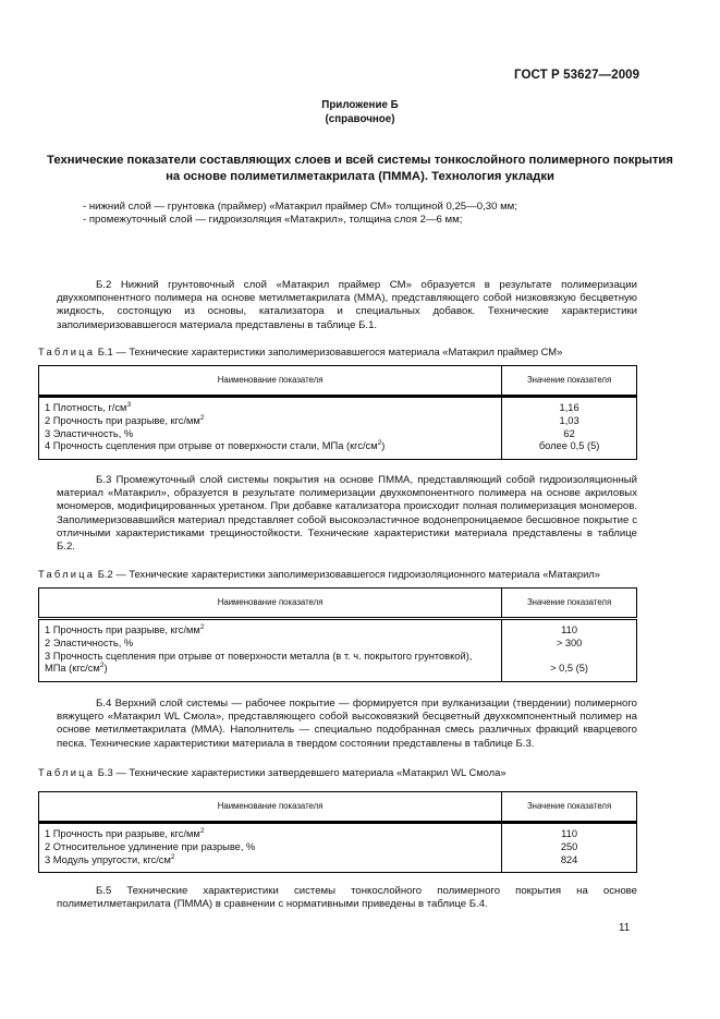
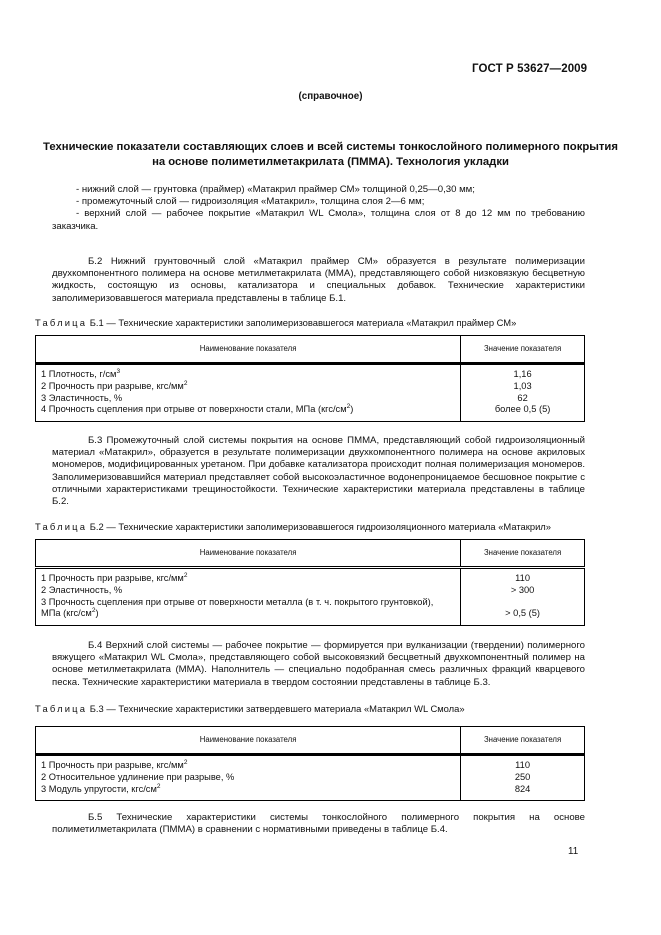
  ГОСТ Р 53627—2009
- Приложение Б
  (справочное)
  Технические показатели составляющих слоев и всей системы тонкослойного полимерного покрытия на основе полиметилметакрилата (ПММА). Технология укладки
  - нижний слой — грунтовка (праймер) «Матакрил праймер СМ» толщиной 0,25—0,30 мм;
  - промежуточный слой — гидроизоляция «Матакрил», толщина слоя 2—6 мм;
+ - верхний слой — рабочее покрытие «Матакрил WL Смола», толщина слоя от 8 до 12 мм по требованию заказчика.
  Б.2 Нижний грунтовочный слой «Матакрил праймер СМ» образуется в результате полимеризации двухкомпонентного полимера на основе метилметакрилата (ММА), представляющего собой низковязкую бесцветную жидкость, состоящую из основы, катализатора и специальных добавок. Технические характеристики заполимеризовавшегося материала представлены в таблице Б.1.
  Таблица Б.1 — Технические характеристики заполимеризовавшегося материала «Матакрил праймер СМ»
  Наименование показателя	Значение показателя
  1 Плотность, г/см 2 Прочность при разрыве, кгс/мм 3 Эластичность, % 4 Прочность сцепления при отрыве от поверхности стали, МПа (кгс/см )	1,16 1,03 62 более 0,5 (5)
  Б.3 Промежуточный слой системы покрытия на основе ПММА, представляющий собой гидроизоляционный материал «Матакрил», образуется в результате полимеризации двухкомпонентного полимера на основе акриловых мономеров, модифицированных уретаном. При добавке катализатора происходит полная полимеризация мономеров. Заполимеризовавшийся материал представляет собой высокоэластичное водонепроницаемое бесшовное покрытие с отличными характеристиками трещиностойкости. Технические характеристики материала представлены в таблице Б.2.
  Таблица Б.2 — Технические характеристики заполимеризовавшегося гидроизоляционного материала «Матакрил»
  Наименование показателя	Значение показателя
  1 Прочность при разрыве, кгс/мм 2 Эластичность, % 3 Прочность сцепления при отрыве от поверхности металла (в т. ч. покрытого грунтовкой), МПа (кгс/см )	110 > 300 > 0,5 (5)
  Б.4 Верхний слой системы — рабочее покрытие — формируется при вулканизации (твердении) полимерного вяжущего «Матакрил WL Смола», представляющего собой высоковязкий бесцветный двухкомпонентный полимер на основе метилметакрилата (ММА). Наполнитель — специально подобранная смесь различных фракций кварцевого песка. Технические характеристики материала в твердом состоянии представлены в таблице Б.3.
  Таблица Б.3 — Технические характеристики затвердевшего материала «Матакрил WL Смола»
  Наименование показателя	Значение показателя
  1 Прочность при разрыве, кгс/мм 2 Относительное удлинение при разрыве, % 3 Модуль упругости, кгс/см	110 250 824
  Б.5 Технические характеристики системы тонкослойного полимерного покрытия на основе полиметилметакрилата (ПММА) в сравнении с нормативными приведены в таблице Б.4.
  11
